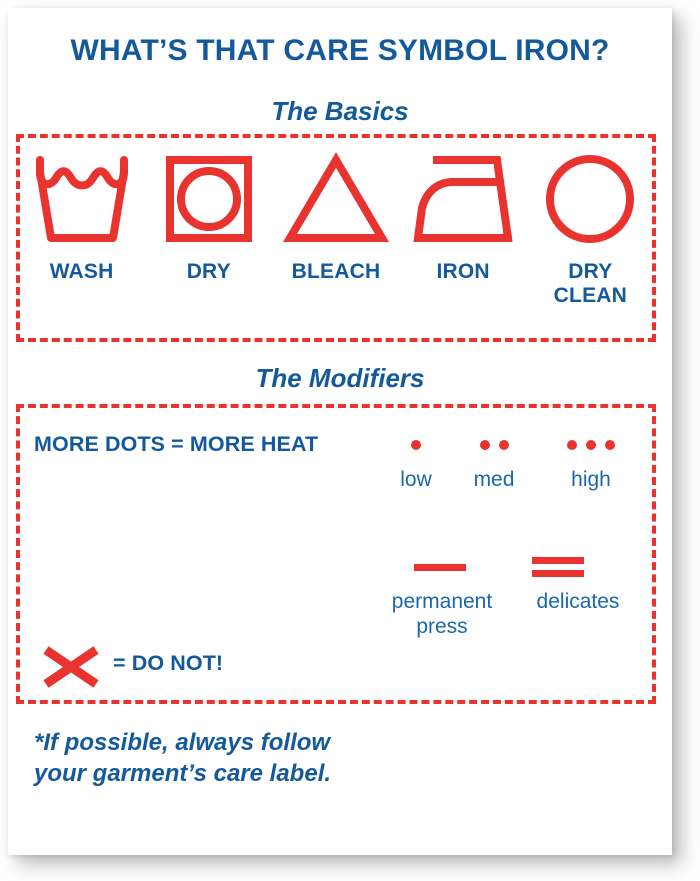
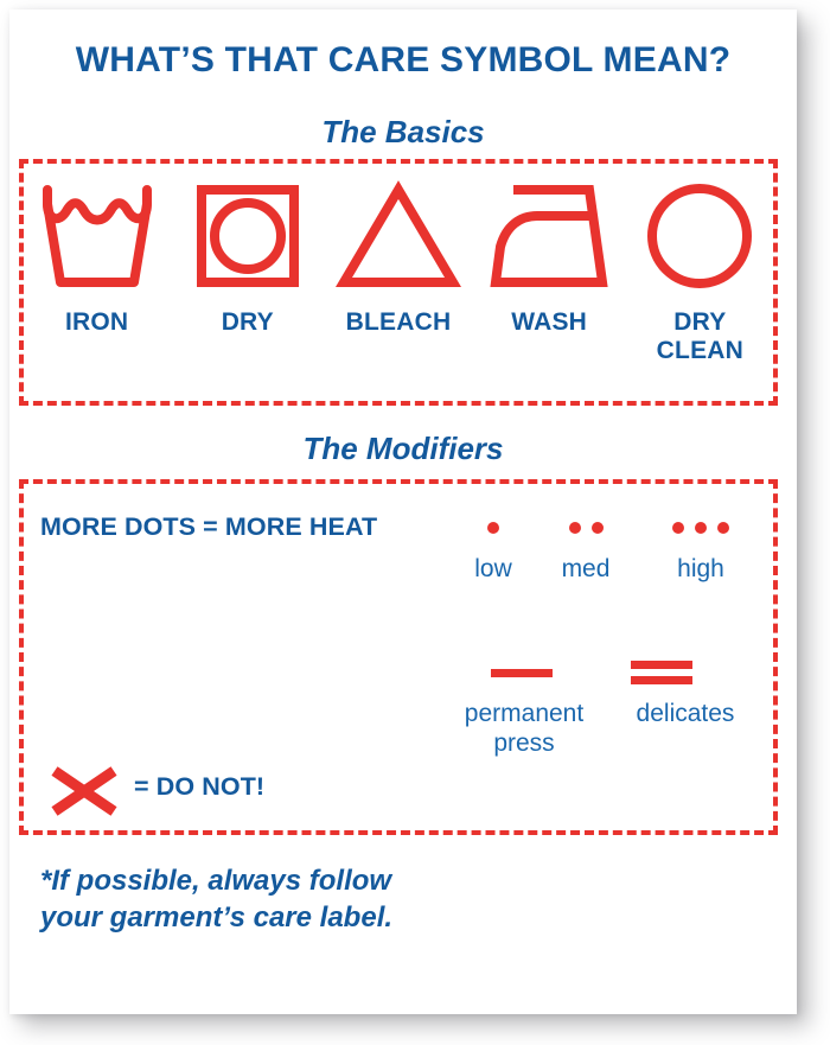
- WHAT’S THAT CARE SYMBOL IRON?
+ WHAT’S THAT CARE SYMBOL MEAN?
  The Basics
- WASH
+ IRON
  DRY
  BLEACH
- IRON
+ WASH
  DRY
  CLEAN
  The Modifiers
  MORE DOTS = MORE HEAT
  low
  med
  high
  permanent press
  delicates
  = DO NOT!
  *If possible, always follow
  your garment’s care label.
